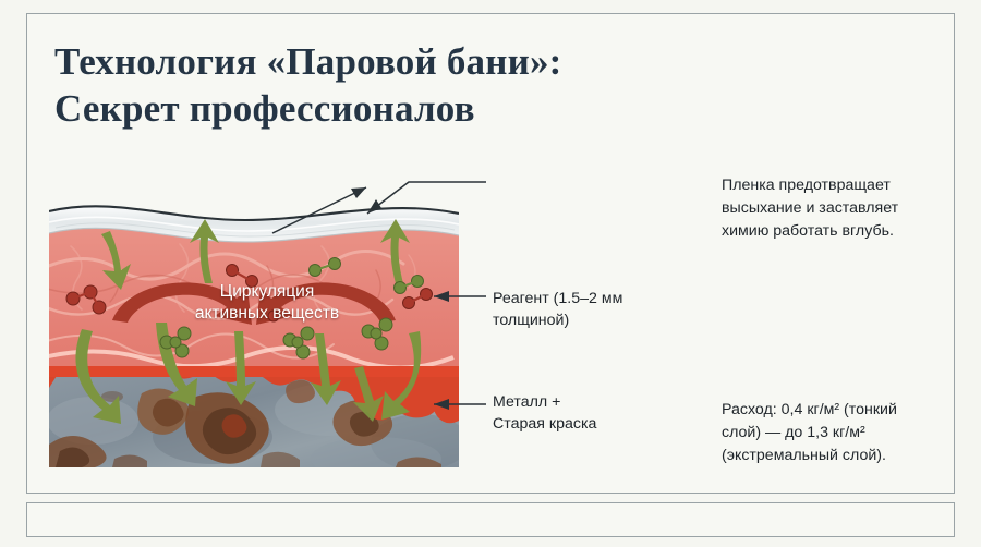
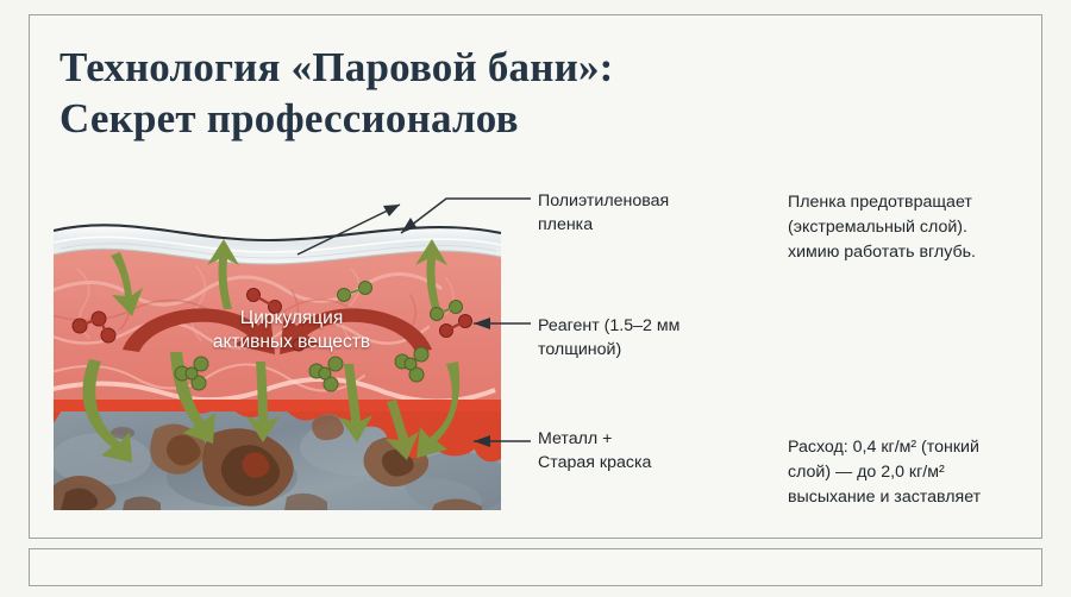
  Технология «Паровой бани»:
  Секрет профессионалов
  Циркуляция
  активных веществ
+ Полиэтиленовая
+ пленка
  Реагент (1.5–2 мм
  толщиной)
  Металл +
  Старая краска
  Пленка предотвращает
- высыхание и заставляет
+ (экстремальный слой).
  химию работать вглубь.
  Расход: 0,4 кг/м² (тонкий
- слой) — до 1,3 кг/м²
+ слой) — до 2,0 кг/м²
- (экстремальный слой).
+ высыхание и заставляет
